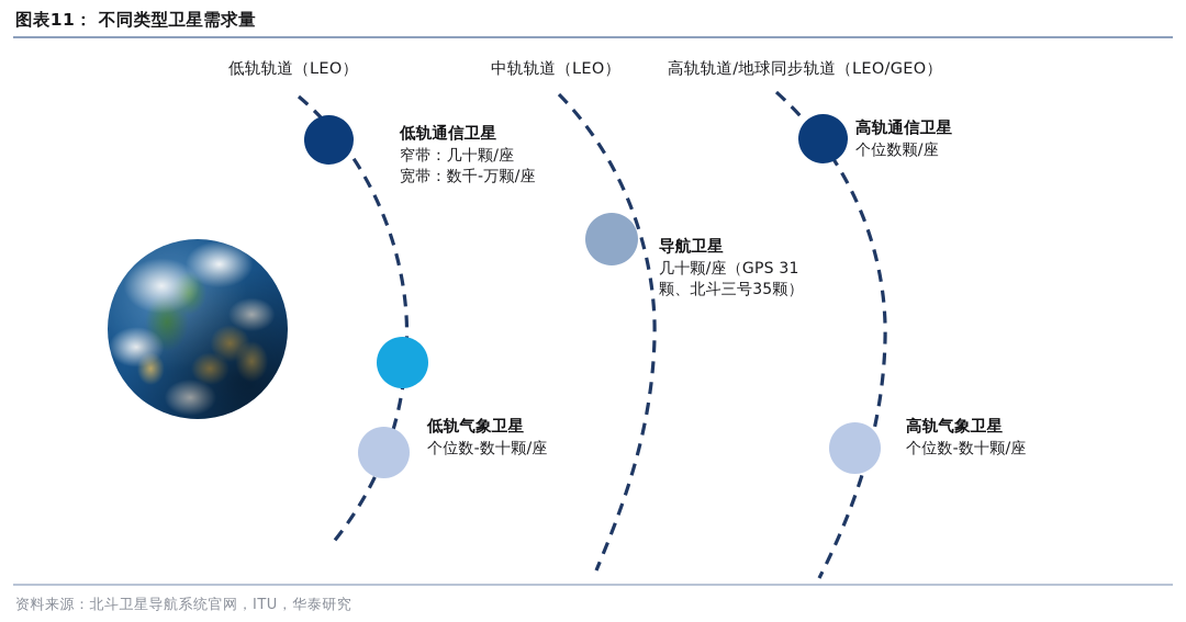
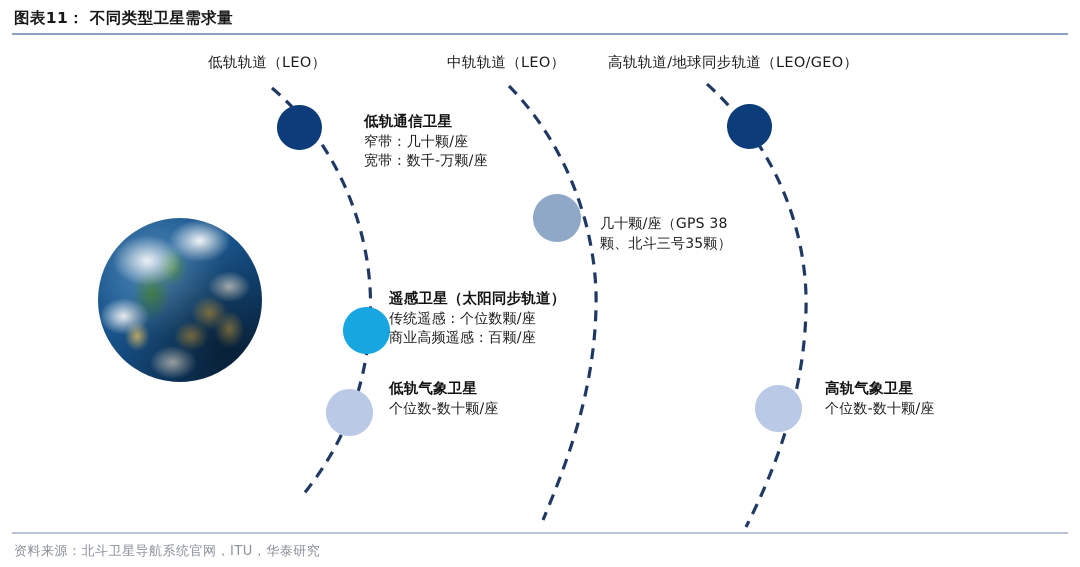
  图表11： 不同类型卫星需求量
  低轨轨道（LEO）
  中轨轨道（LEO）
  高轨轨道/地球同步轨道（LEO/GEO）
  低轨通信卫星
  窄带：几十颗/座
  宽带：数千-万颗/座
- 高轨通信卫星
- 个位数颗/座
- 导航卫星
- 几十颗/座（GPS 31
+ 几十颗/座（GPS 38
  颗、北斗三号35颗）
+ 遥感卫星（太阳同步轨道）
+ 传统遥感：个位数颗/座
+ 商业高频遥感：百颗/座
  低轨气象卫星
  个位数-数十颗/座
  高轨气象卫星
  个位数-数十颗/座
  资料来源：北斗卫星导航系统官网，ITU，华泰研究
